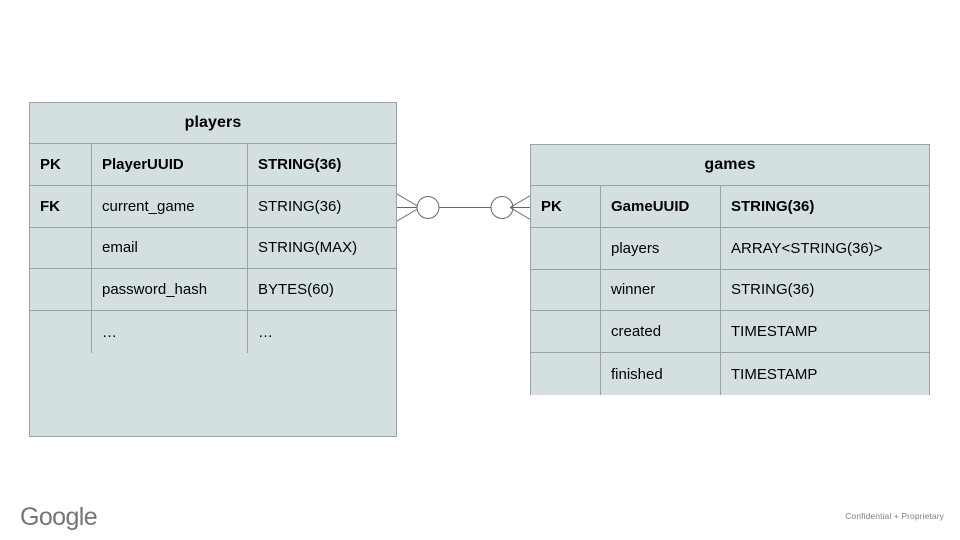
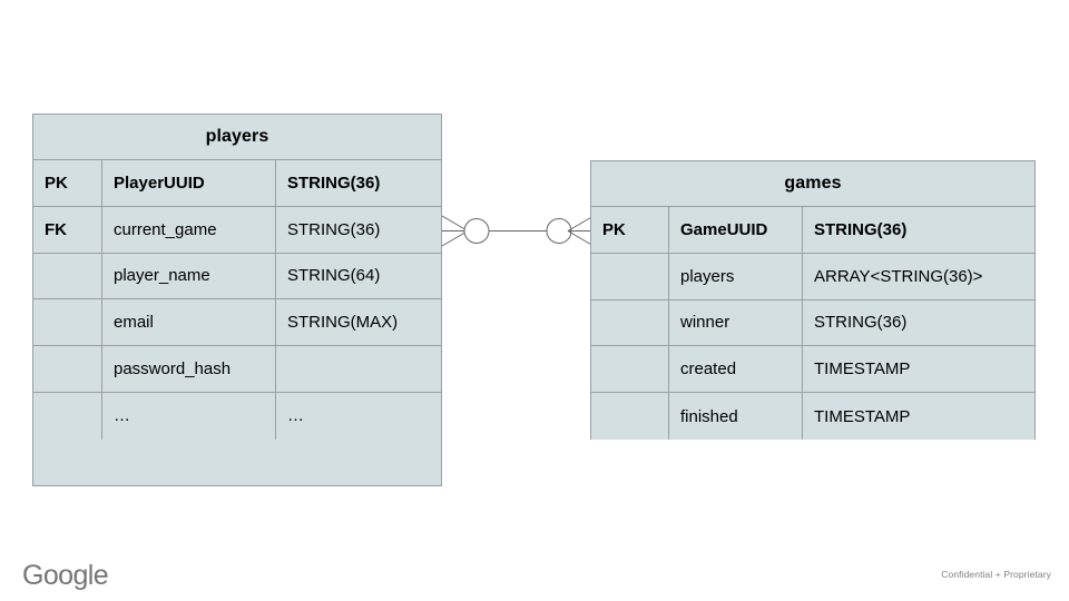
  players
  PK
  PlayerUUID
  STRING(36)
  FK
  current_game
  STRING(36)
+ player_name
+ STRING(64)
  email
  STRING(MAX)
  password_hash
- BYTES(60)
  …
  …
  games
  PK
  GameUUID
  STRING(36)
  players
  ARRAY<STRING(36)>
  winner
  STRING(36)
  created
  TIMESTAMP
  finished
  TIMESTAMP
  Google
  Confidential + Proprietary
